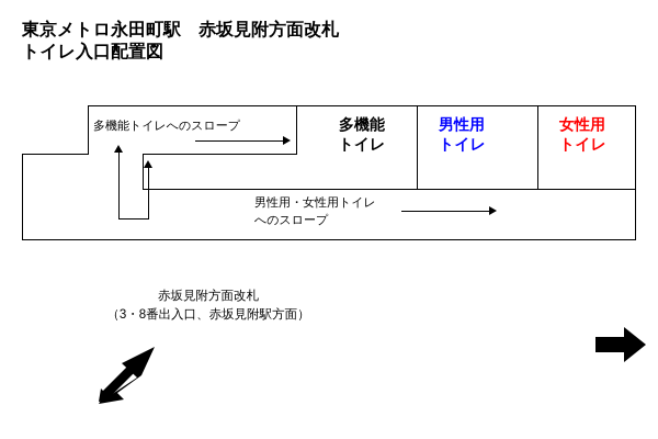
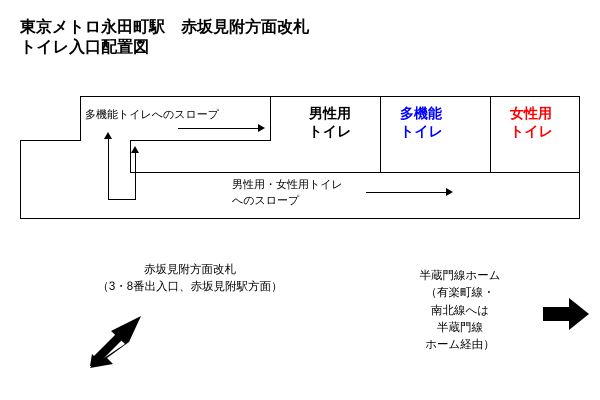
  東京メトロ永田町駅 赤坂見附方面改札
  トイレ入口配置図
  多機能トイレへのスロープ
  男性用・女性用トイレ
  へのスロープ
- 多機能
+ 男性用
  トイレ
- 男性用
+ 多機能
  トイレ
  女性用
  トイレ
  赤坂見附方面改札
  （3・8番出入口、赤坂見附駅方面）
+ 半蔵門線ホーム
+ （有楽町線・
+ 南北線へは
+ 半蔵門線
+ ホーム経由）
